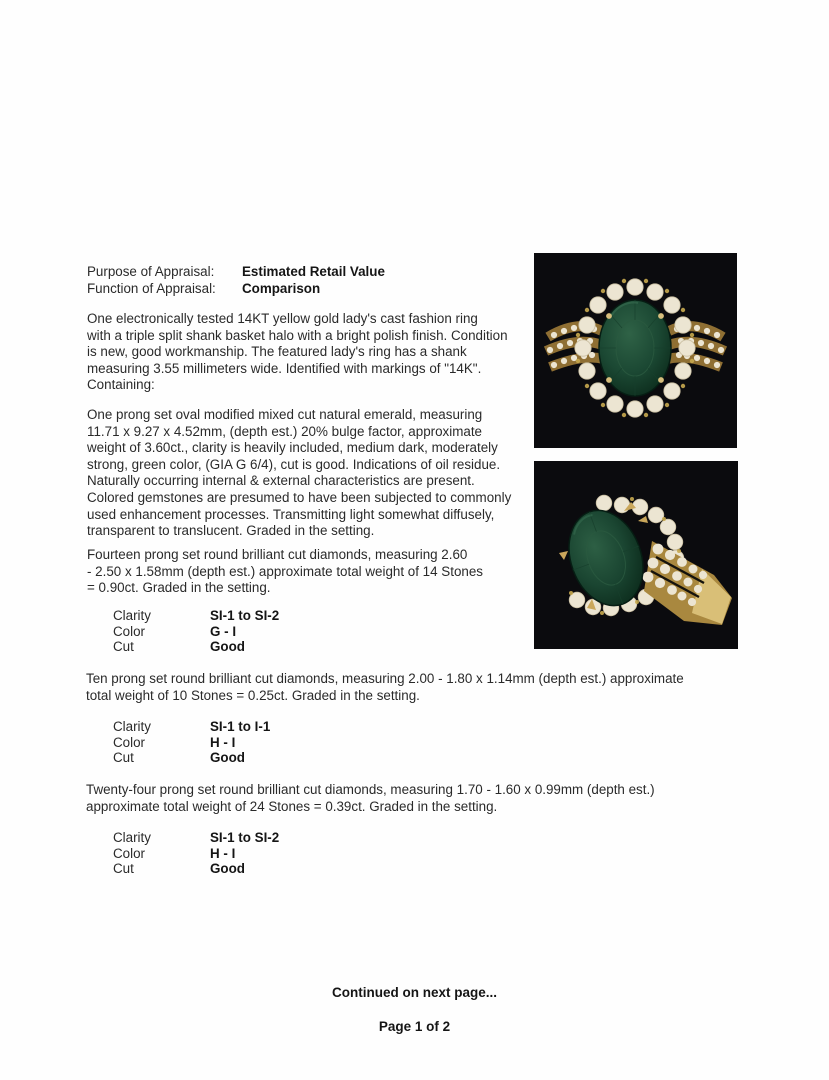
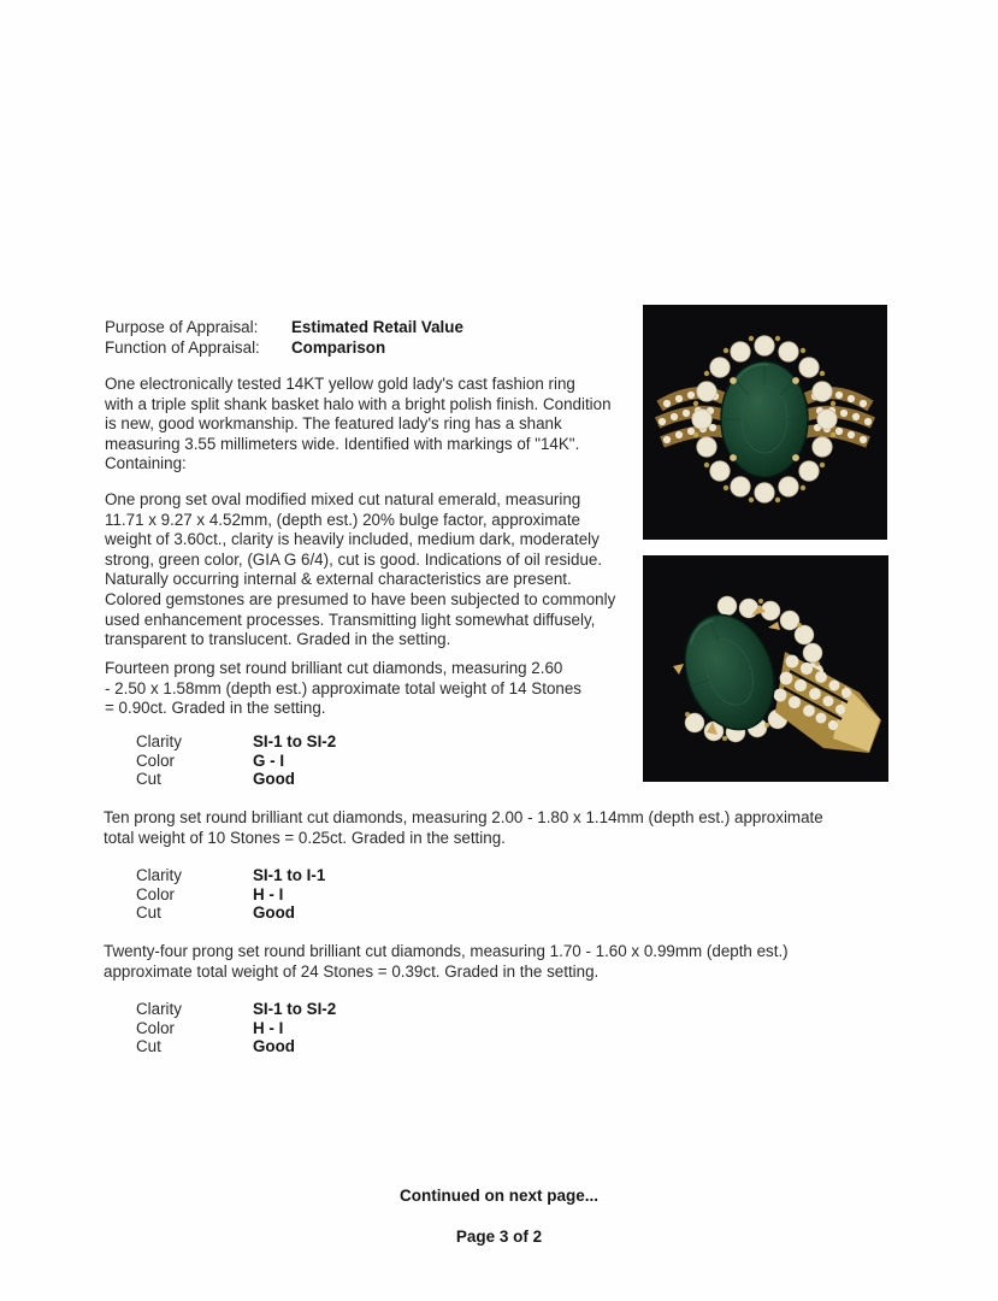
  Purpose of Appraisal: Estimated Retail Value
  Function of Appraisal: Comparison
  One electronically tested 14KT yellow gold lady's cast fashion ring
  with a triple split shank basket halo with a bright polish finish. Condition
  is new, good workmanship. The featured lady's ring has a shank
  measuring 3.55 millimeters wide. Identified with markings of "14K".
  Containing:
  One prong set oval modified mixed cut natural emerald, measuring
  11.71 x 9.27 x 4.52mm, (depth est.) 20% bulge factor, approximate
  weight of 3.60ct., clarity is heavily included, medium dark, moderately
  strong, green color, (GIA G 6/4), cut is good. Indications of oil residue.
  Naturally occurring internal & external characteristics are present.
  Colored gemstones are presumed to have been subjected to commonly
  used enhancement processes. Transmitting light somewhat diffusely,
  transparent to translucent. Graded in the setting.
  Fourteen prong set round brilliant cut diamonds, measuring 2.60
  - 2.50 x 1.58mm (depth est.) approximate total weight of 14 Stones
  = 0.90ct. Graded in the setting.
  Clarity SI-1 to SI-2
  Color G - I
  Cut Good
  Ten prong set round brilliant cut diamonds, measuring 2.00 - 1.80 x 1.14mm (depth est.) approximate
  total weight of 10 Stones = 0.25ct. Graded in the setting.
  Clarity SI-1 to I-1
  Color H - I
  Cut Good
  Twenty-four prong set round brilliant cut diamonds, measuring 1.70 - 1.60 x 0.99mm (depth est.)
  approximate total weight of 24 Stones = 0.39ct. Graded in the setting.
  Clarity SI-1 to SI-2
  Color H - I
  Cut Good
  Continued on next page...
- Page 1 of 2
+ Page 3 of 2
